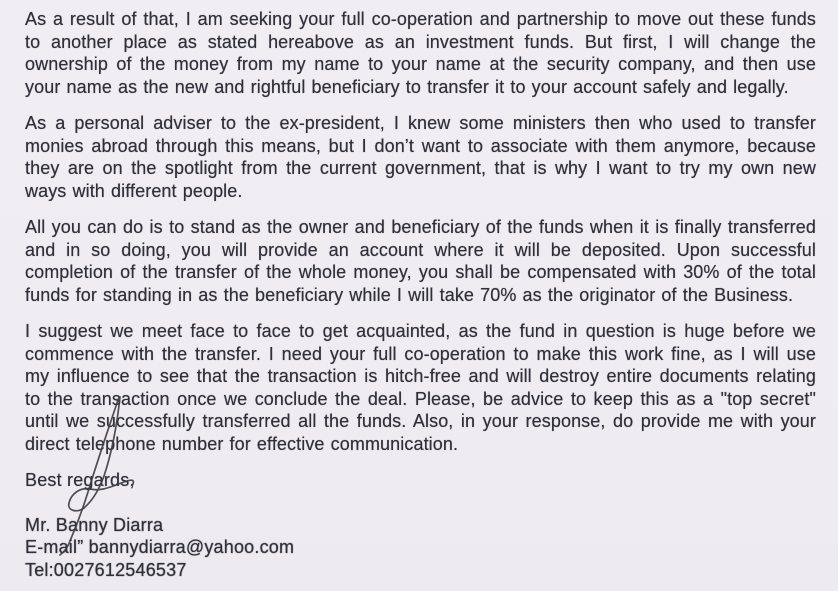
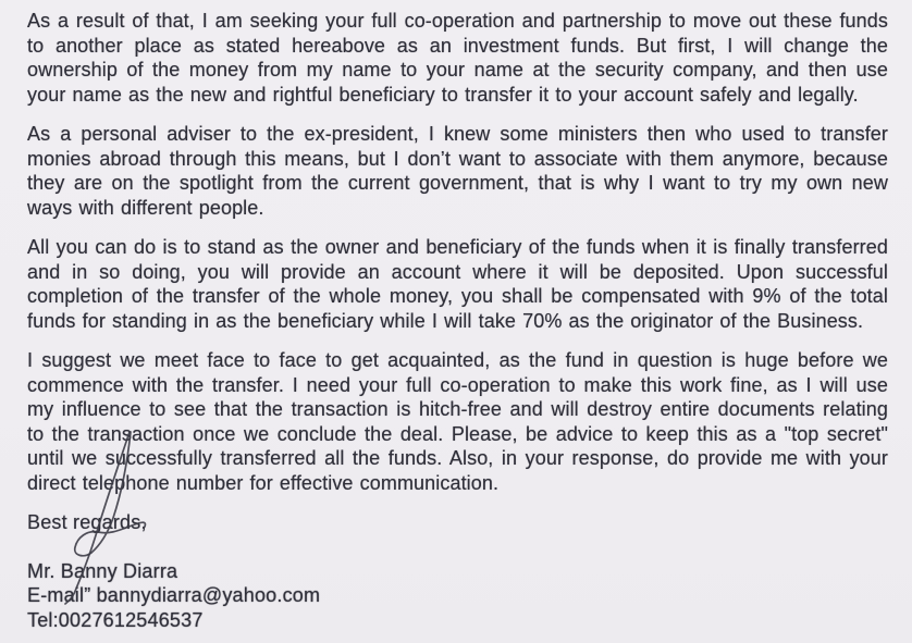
  As a result of that, I am seeking your full co-operation and partnership to move out these funds to another place as stated hereabove as an investment funds. But first, I will change the ownership of the money from my name to your name at the security company, and then use your name as the new and rightful beneficiary to transfer it to your account safely and legally.
  As a personal adviser to the ex-president, I knew some ministers then who used to transfer monies abroad through this means, but I don’t want to associate with them anymore, because they are on the spotlight from the current government, that is why I want to try my own new ways with different people.
- All you can do is to stand as the owner and beneficiary of the funds when it is finally transferred and in so doing, you will provide an account where it will be deposited. Upon successful completion of the transfer of the whole money, you shall be compensated with 30% of the total funds for standing in as the beneficiary while I will take 70% as the originator of the Business.
+ All you can do is to stand as the owner and beneficiary of the funds when it is finally transferred and in so doing, you will provide an account where it will be deposited. Upon successful completion of the transfer of the whole money, you shall be compensated with 9% of the total funds for standing in as the beneficiary while I will take 70% as the originator of the Business.
  I suggest we meet face to face to get acquainted, as the fund in question is huge before we commence with the transfer. I need your full co-operation to make this work fine, as I will use my influence to see that the transaction is hitch-free and will destroy entire documents relating to the transaction once we conclude the deal. Please, be advice to keep this as a "top secret" until we sccessfully transferred all the funds. Also, in your response, do provide me with your direct telephone number for effective communication.
  Best regards
  Mr. Banny Diarra
  E-mail” bannydiarra@yahoo.com
  Tel:0027612546537
